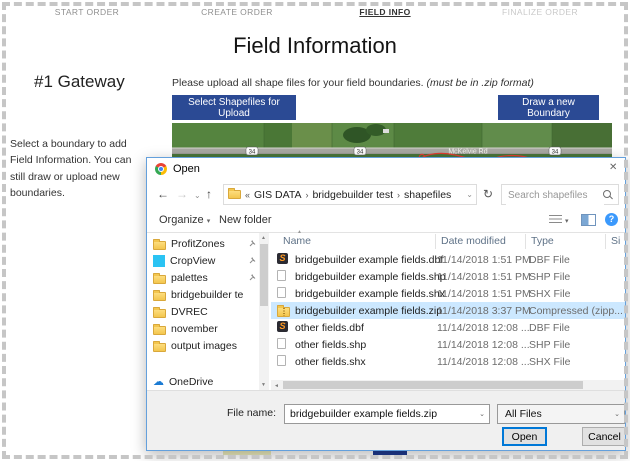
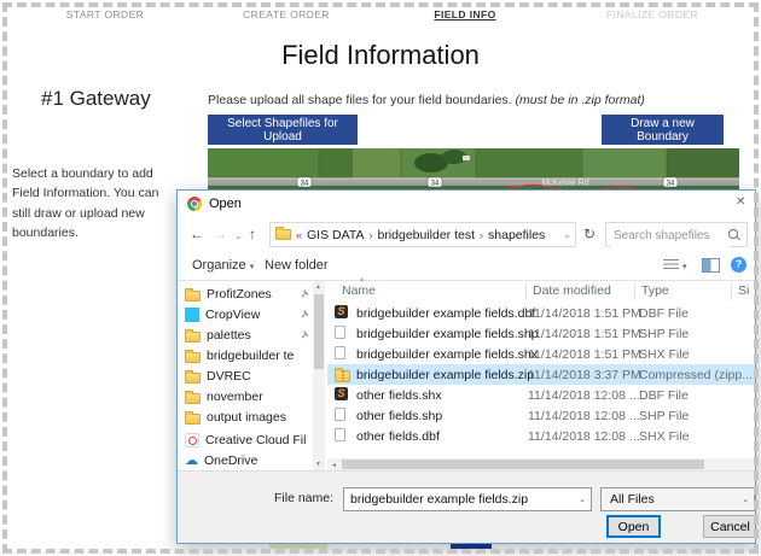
  START ORDER
  CREATE ORDER
  FIELD INFO
  FINALIZE ORDER
  Field Information
  #1 Gateway
  Please upload all shape files for your field boundaries. (must be in .zip format)
  Select a boundary to add Field Information. You can still draw or upload new boundaries.
  Select Shapefiles for Upload
  Draw a new Boundary
  Open
  ✕
  ←
  →
  ⌄
  ↑
  «
  GIS DATA
  ›
  bridgebuilder test
  ›
  shapefiles
  ⌄
  ↻
  Search shapefiles
  Organize
  New folder
  ?
  ProfitZones
  CropView
  palettes
  bridgebuilder te
  DVREC
  november
  output images
+ Creative Cloud Fil
  ☁
  OneDrive
  Name
  Date modified
  Type
  Si
  bridgebuilder example fields.dbf
  11/14/2018 1:51 PM
  DBF File
  bridgebuilder example fields.shp
  11/14/2018 1:51 PM
  SHP File
  bridgebuilder example fields.shx
  11/14/2018 1:51 PM
  SHX File
  bridgebuilder example fields.zip
  11/14/2018 3:37 PM
  Compressed (zipp...
- other fields.dbf
+ other fields.shx
  11/14/2018 12:08 ...
  DBF File
  other fields.shp
  11/14/2018 12:08 ...
  SHP File
- other fields.shx
+ other fields.dbf
  11/14/2018 12:08 ...
  SHX File
  File name:
  bridgebuilder example fields.zip
  All Files
  Open
  Cancel
